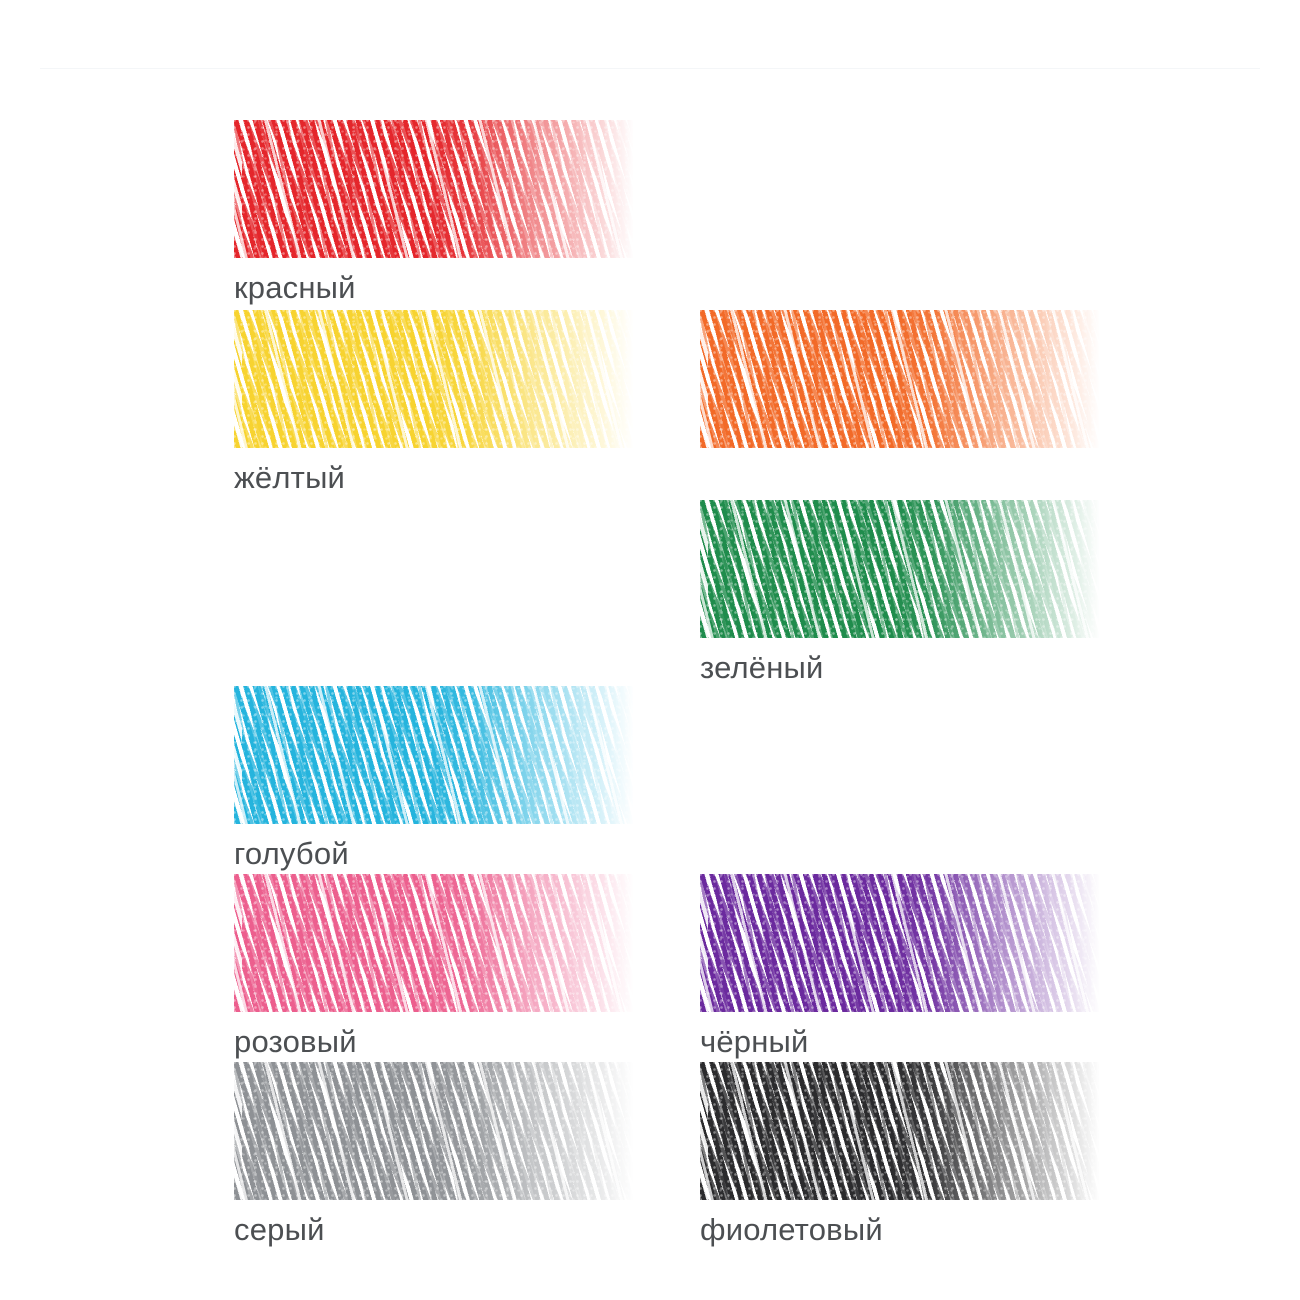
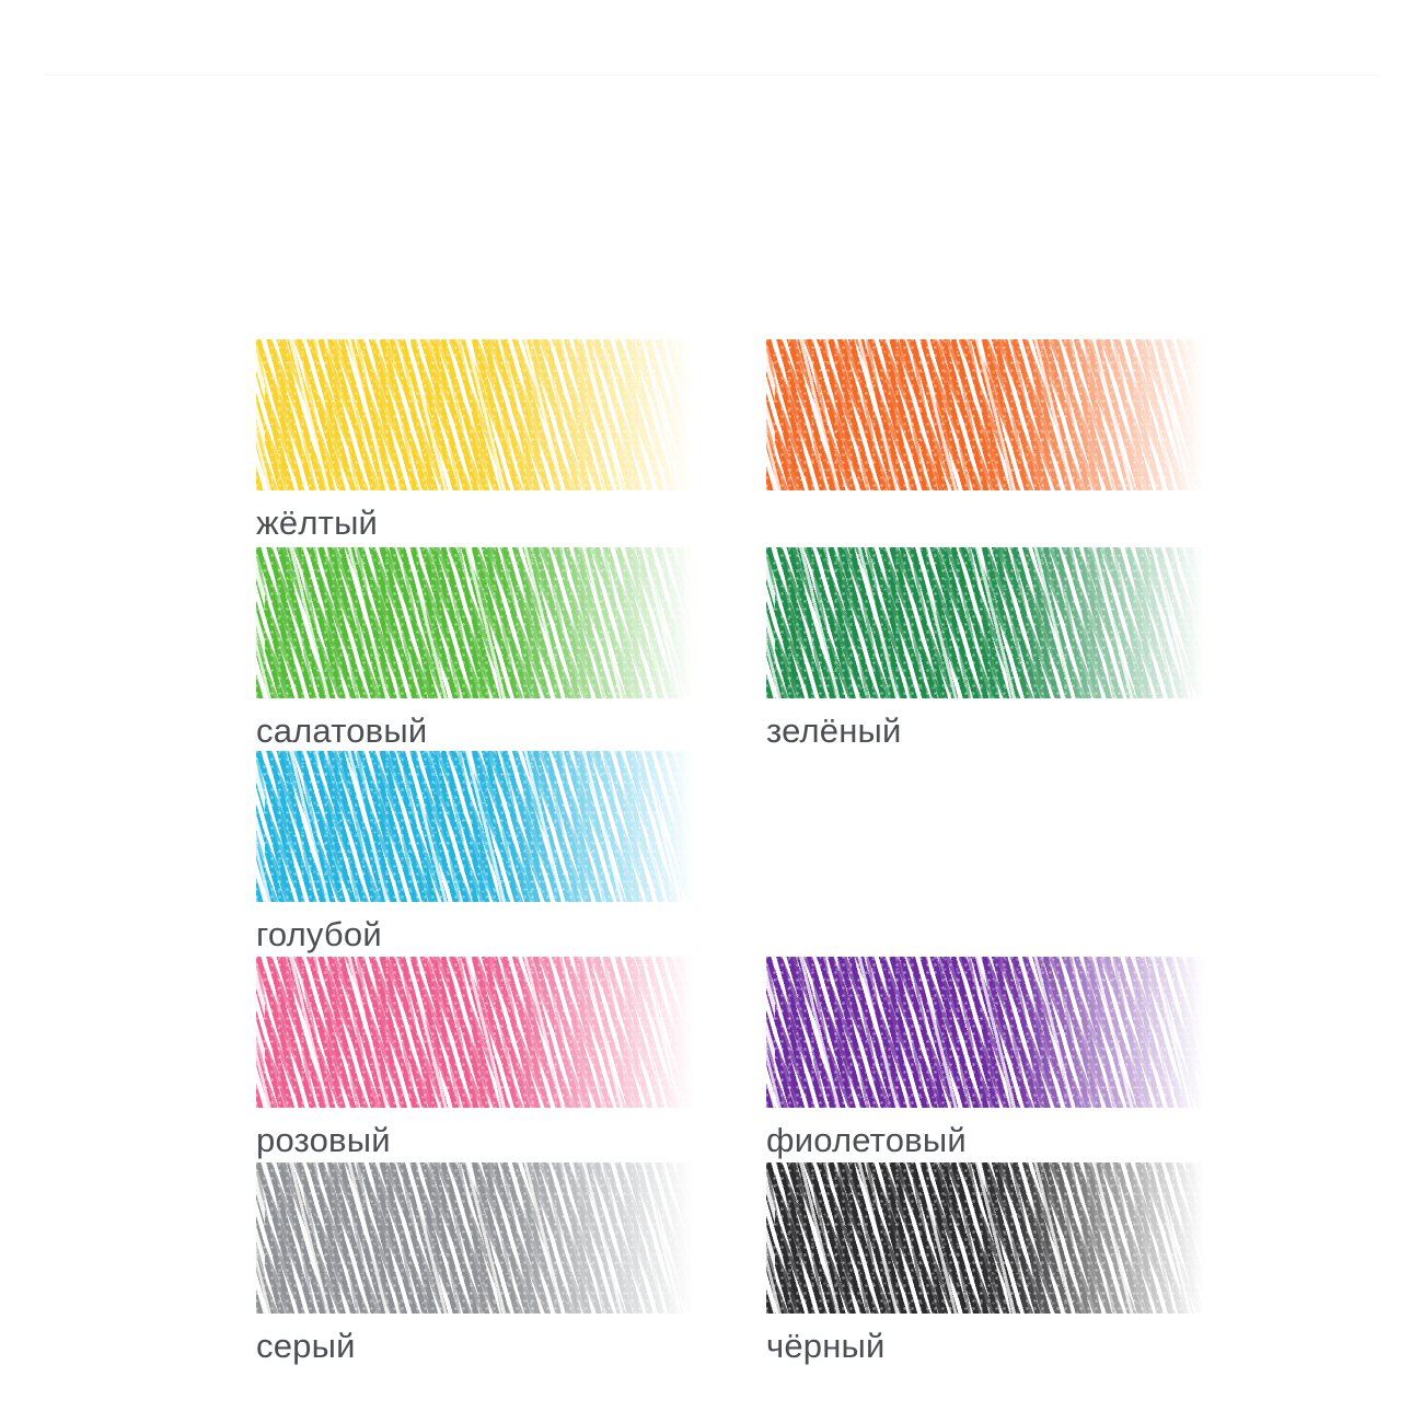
- красный
  жёлтый
+ салатовый
  зелёный
  голубой
  розовый
- чёрный
+ фиолетовый
  серый
- фиолетовый
+ чёрный
